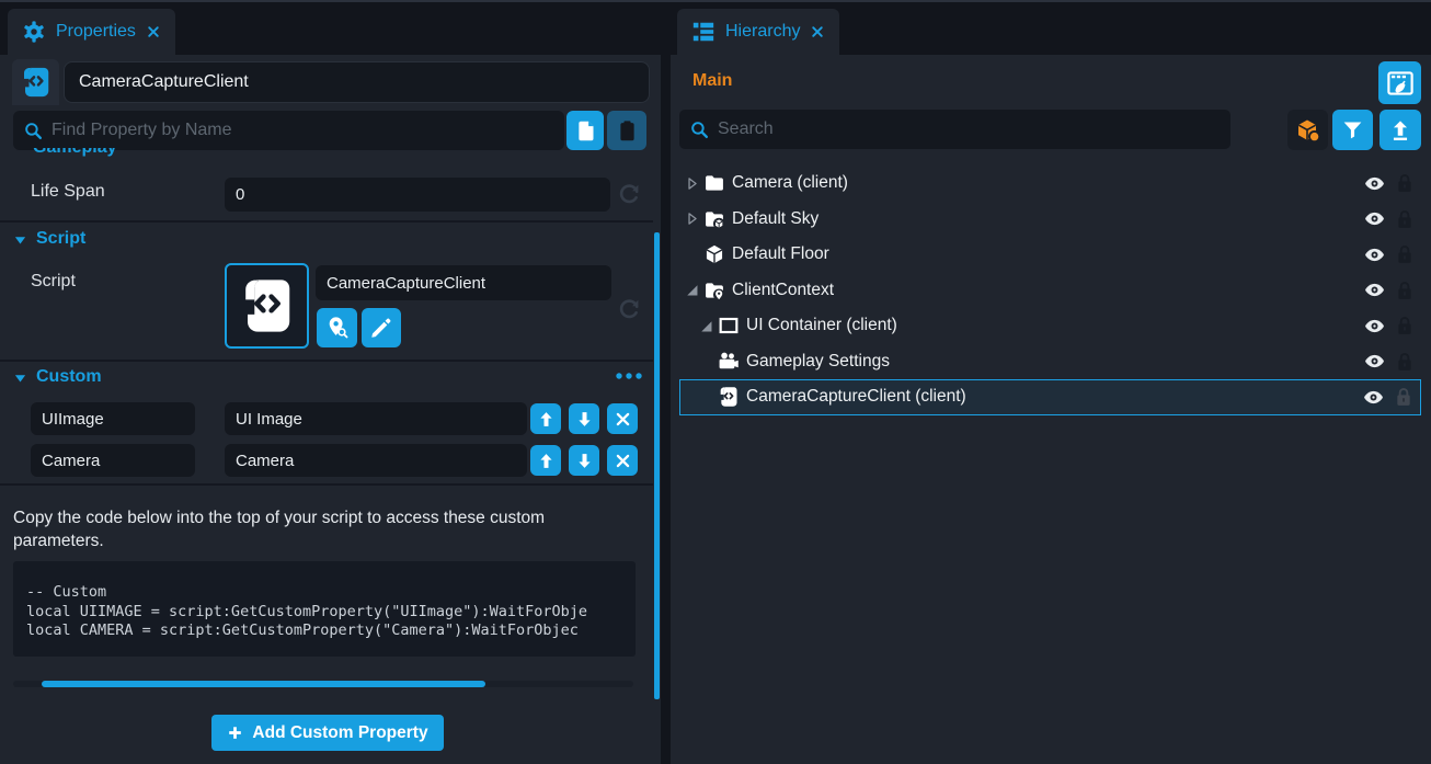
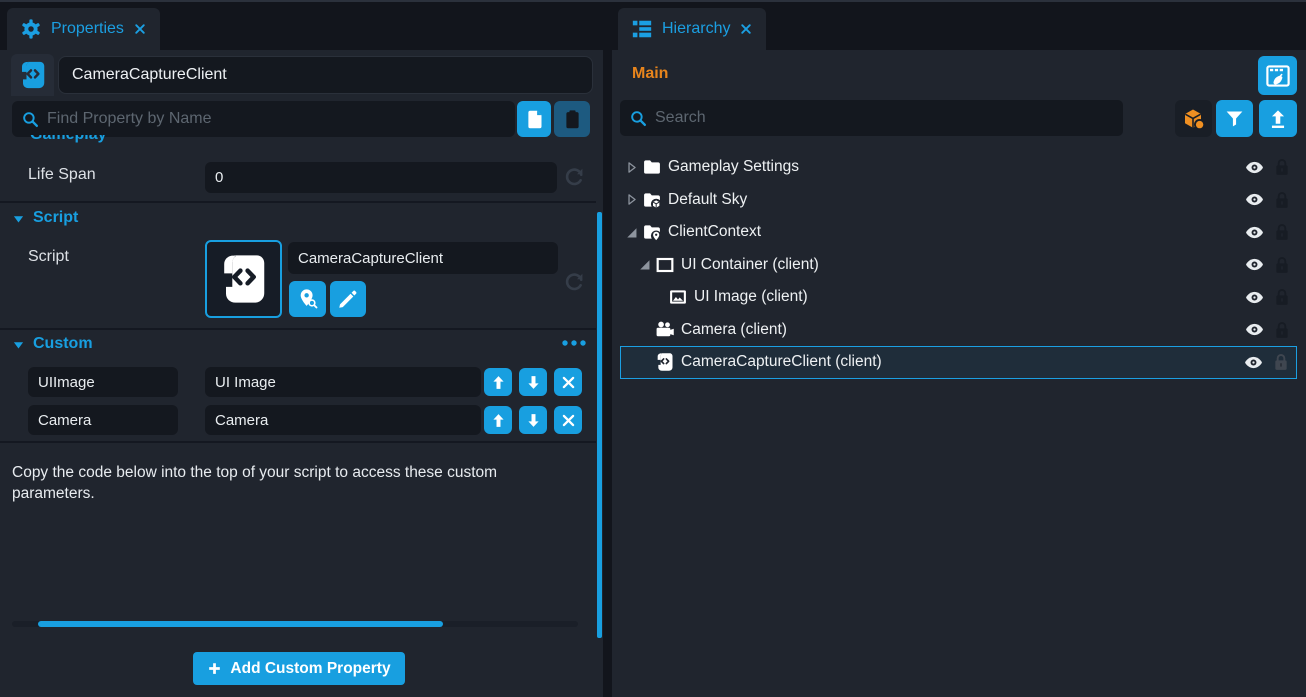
  Properties
  CameraCaptureClient
  Find Property by Name
  Gameplay
  Life Span
  0
  Script
  Script
  CameraCaptureClient
  Custom
  UIImage
  UI Image
  Camera
  Camera
  Copy the code below into the top of your script to access these custom parameters.
- -- Custom
- local UIIMAGE = script:GetCustomProperty("UIImage"):WaitForObje
- local CAMERA = script:GetCustomProperty("Camera"):WaitForObjec
  Add Custom Property
  Hierarchy
  Main
  Search
- Camera (client)
+ Gameplay Settings
  Default Sky
- Default Floor
  ClientContext
  UI Container (client)
+ UI Image (client)
- Gameplay Settings
+ Camera (client)
  CameraCaptureClient (client)
